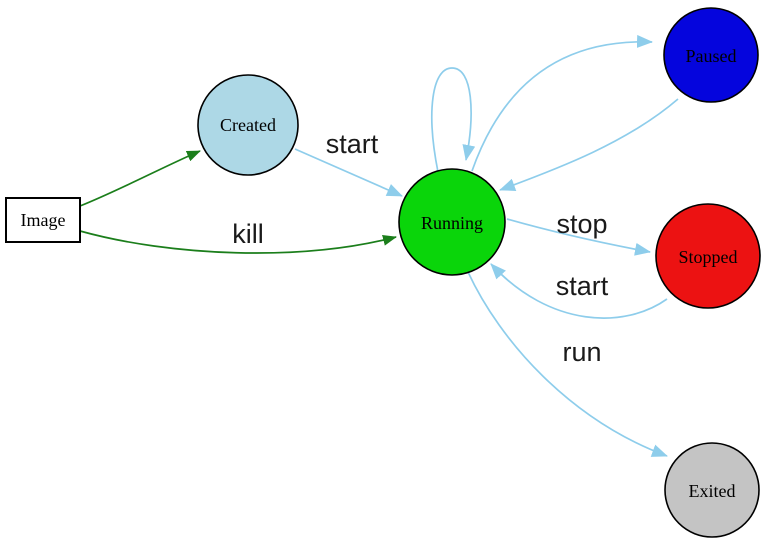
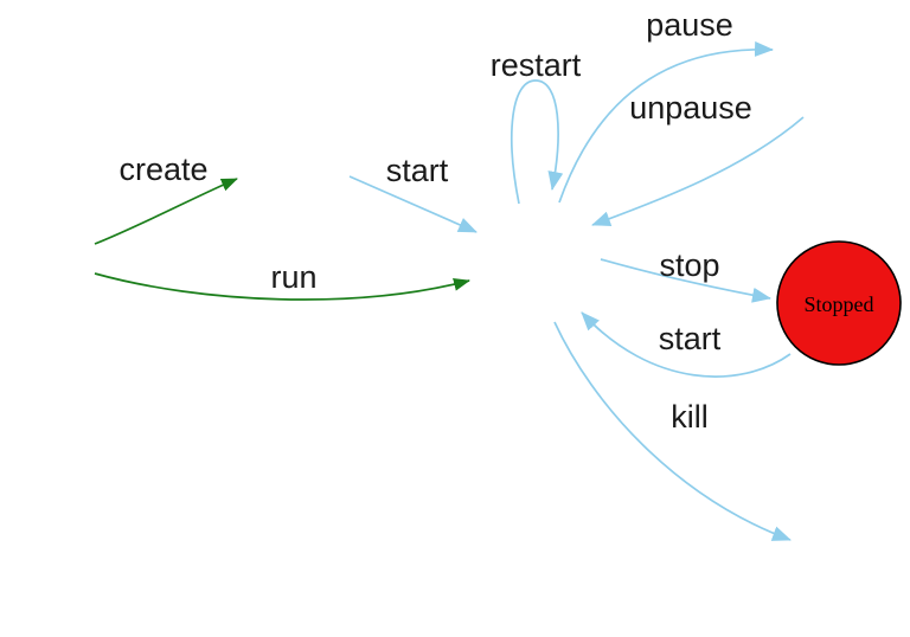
+ create
- kill
+ run
  start
+ restart
+ pause
+ unpause
  stop
  start
- run
+ kill
- Image
- Created
- Running
- Paused
  Stopped
- Exited
